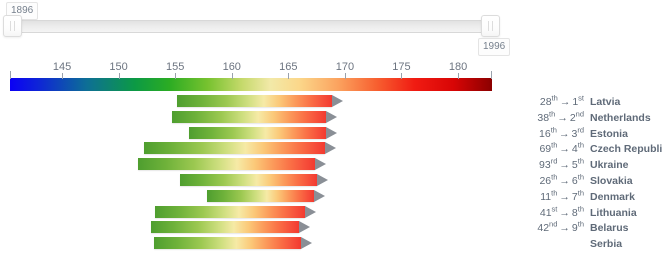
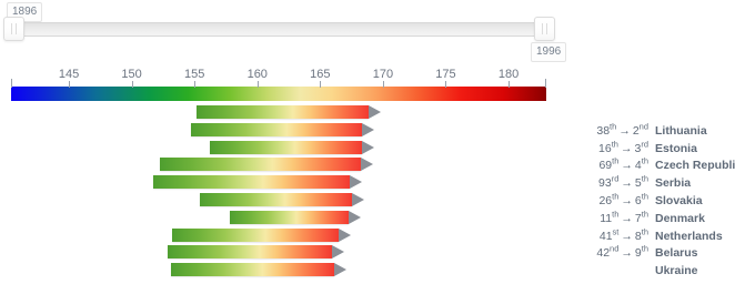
  1896
  1996
  145
  150
  155
  160
  165
  170
  175
  180
- 28th → 1st
- Latvia
  38th → 2nd
- Netherlands
+ Lithuania
  16th → 3rd
  Estonia
  69th → 4th
  Czech Republi
  93rd → 5th
- Ukraine
+ Serbia
  26th → 6th
  Slovakia
  11th → 7th
  Denmark
  41st → 8th
- Lithuania
+ Netherlands
  42nd → 9th
  Belarus
- Serbia
+ Ukraine
